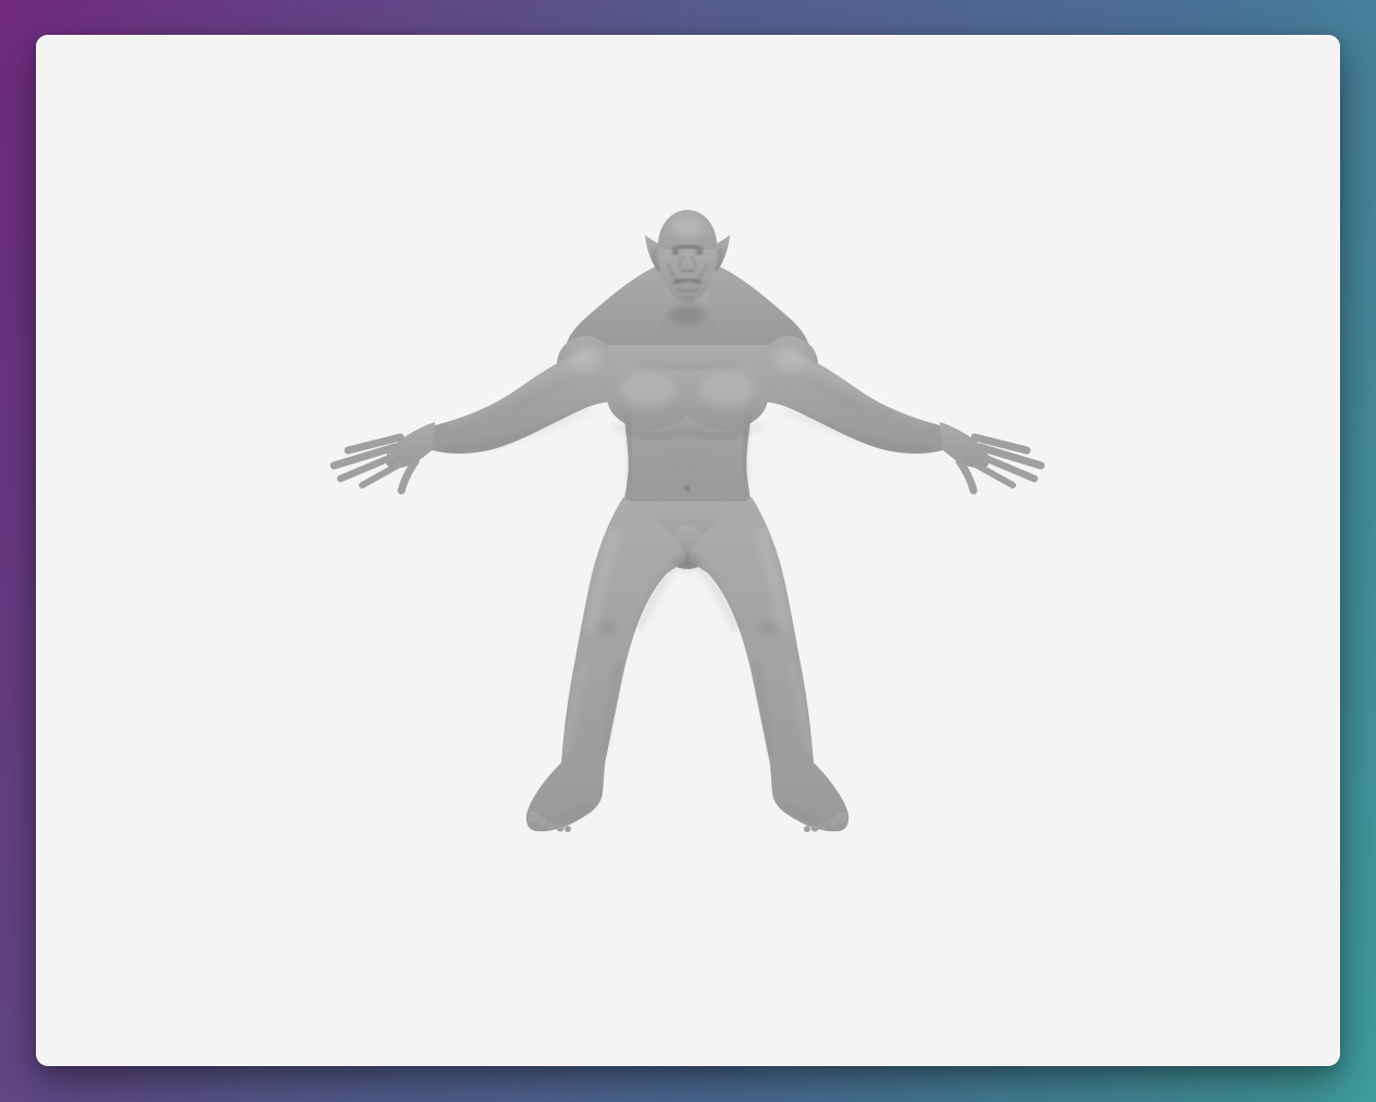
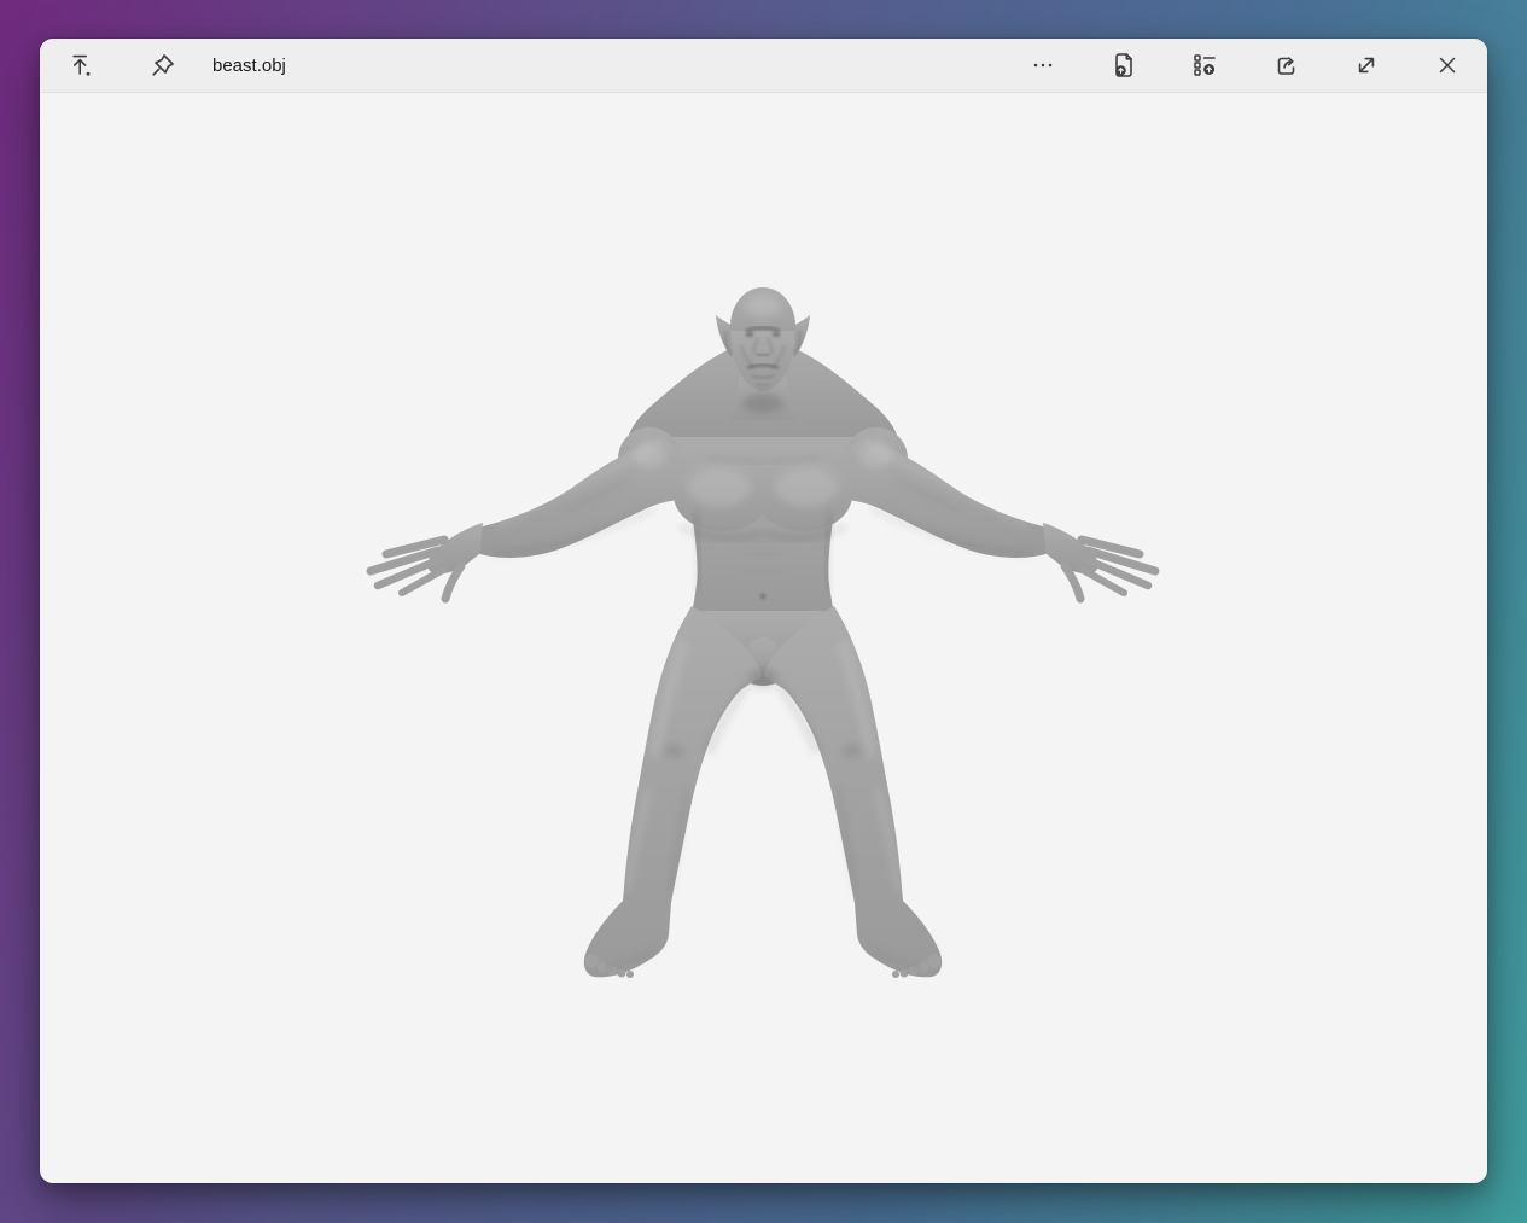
+ beast.obj
